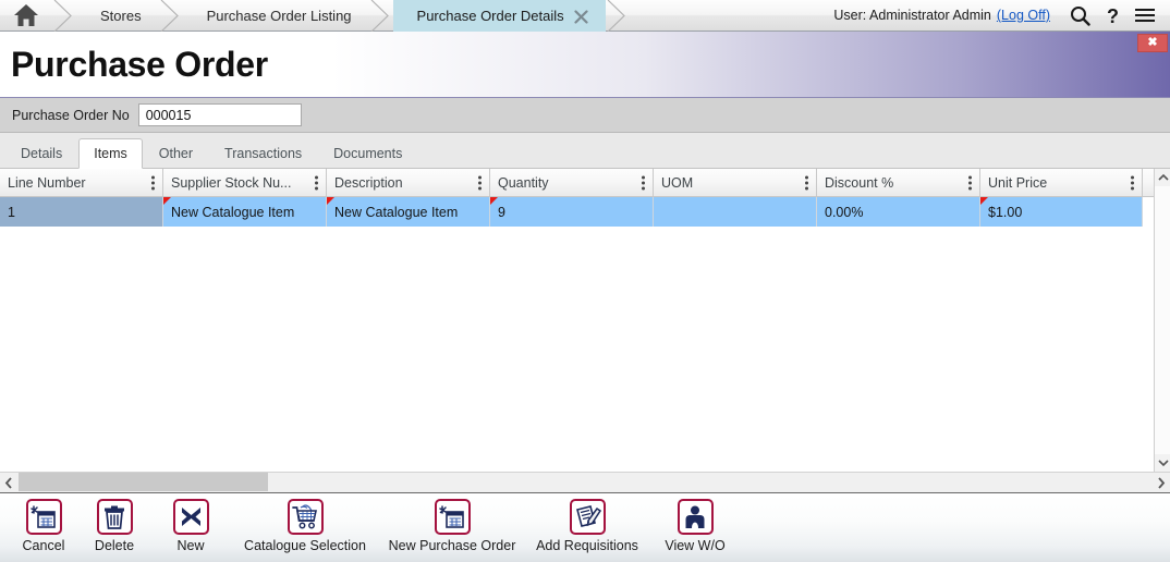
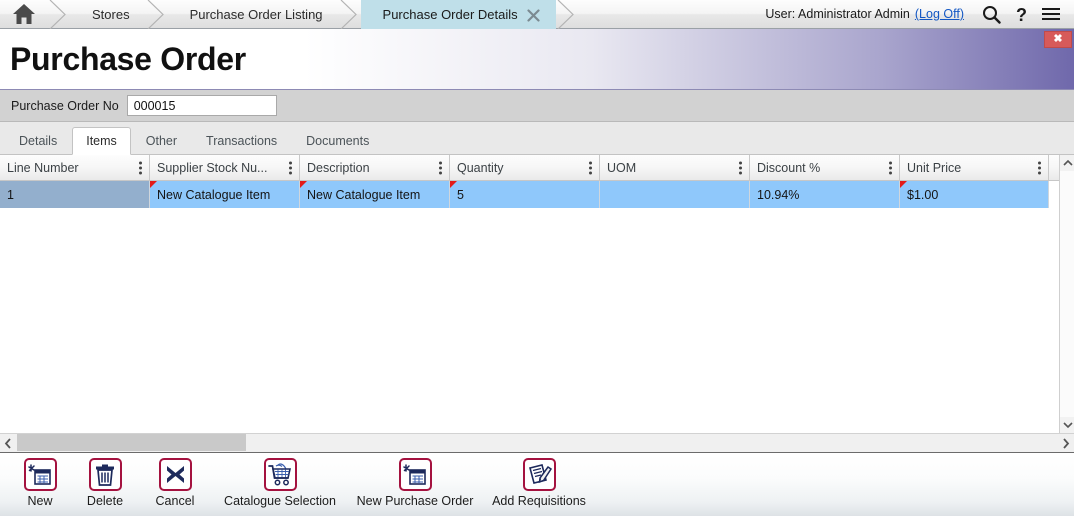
  Stores
  Purchase Order Listing
  Purchase Order Details
  User: Administrator Admin
  (Log Off)
  ?
  Purchase Order
  ✖
  Purchase Order No
  000015
  Details
  Items
  Other
  Transactions
  Documents
  Line Number
  Supplier Stock Nu...
  Description
  Quantity
  UOM
  Discount %
  Unit Price
  1
  New Catalogue Item
  New Catalogue Item
- 9
+ 5
- 0.00%
+ 10.94%
  $1.00
- Cancel
+ New
  Delete
- New
+ Cancel
  Catalogue Selection
  New Purchase Order
  Add Requisitions
- View W/O
